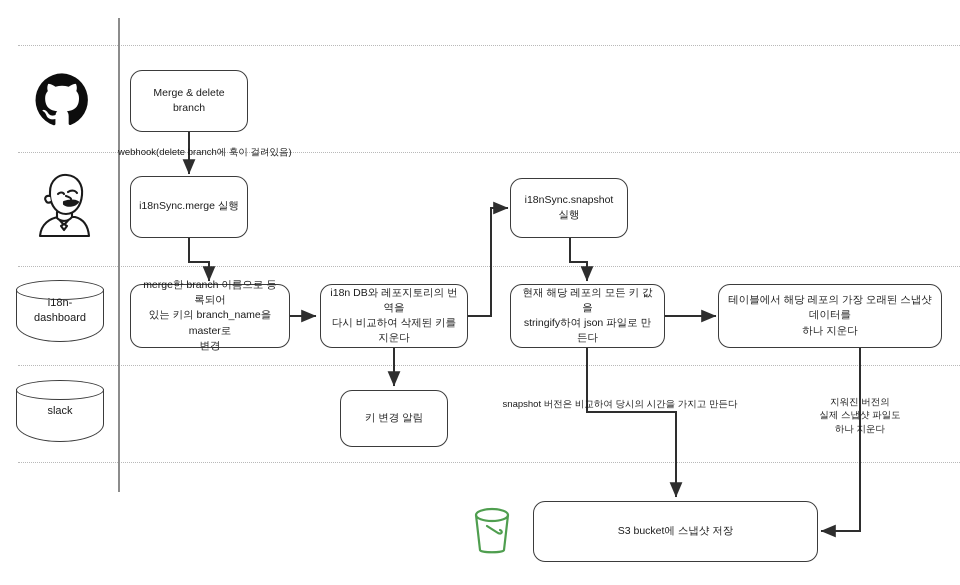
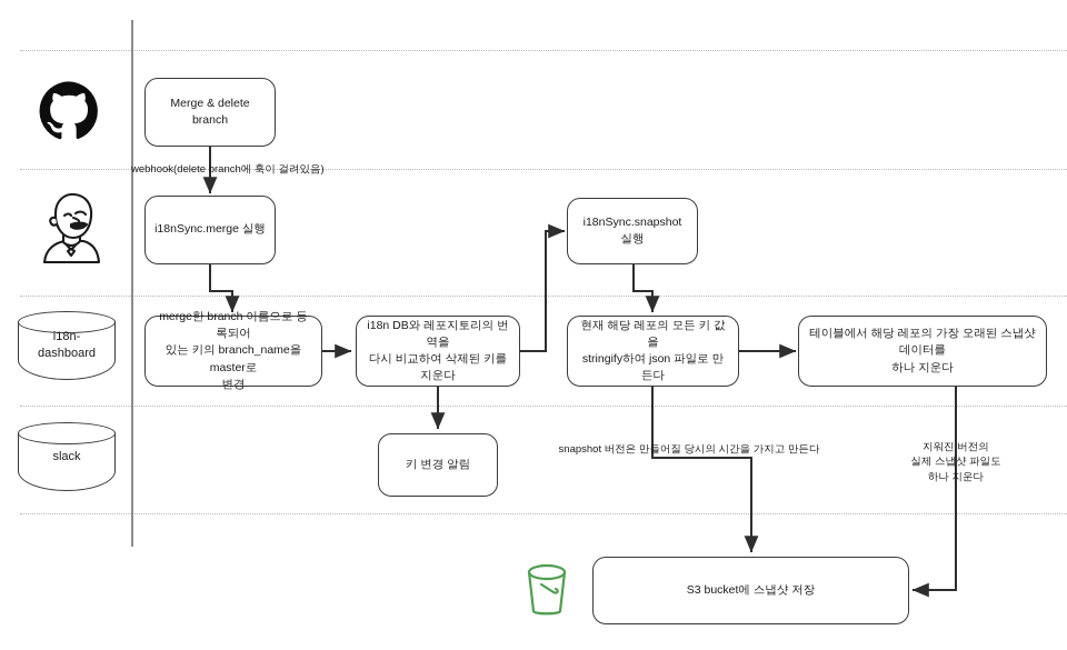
  i18n-
  dashboard
  slack
  Merge & delete branch
  i18nSync.merge 실행
  i18nSync.snapshot 실행
  merge한 branch 이름으로 등록되어
  있는 키의 branch_name을 master로
  변경
  i18n DB와 레포지토리의 번역을
  다시 비교하여 삭제된 키를 지운다
  현재 해당 레포의 모든 키 값을
  stringify하여 json 파일로 만든다
  테이블에서 해당 레포의 가장 오래된 스냅샷 데이터를
  하나 지운다
  키 변경 알림
  S3 bucket에 스냅샷 저장
  webhook(delete branch에 훅이 걸려있음)
- snapshot 버전은 비교하여 당시의 시간을 가지고 만든다
+ snapshot 버전은 만들어질 당시의 시간을 가지고 만든다
  지워진 버전의
  실제 스냅샷 파일도
  하나 지운다
